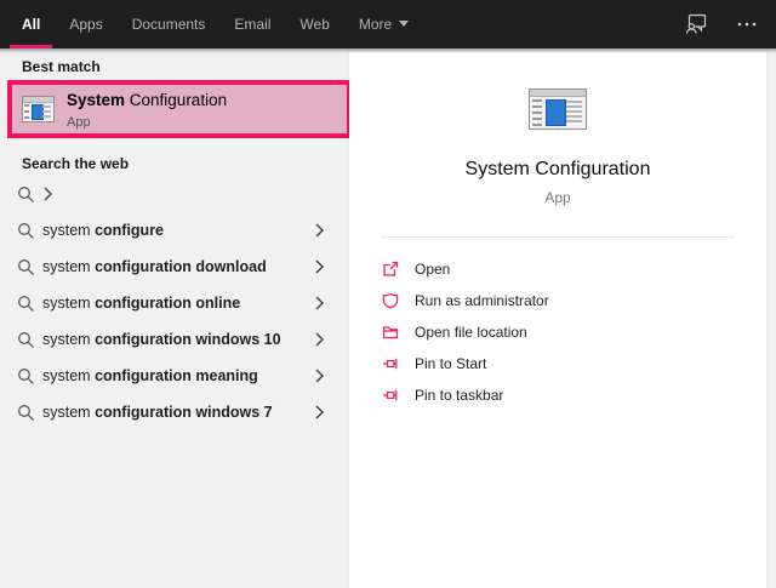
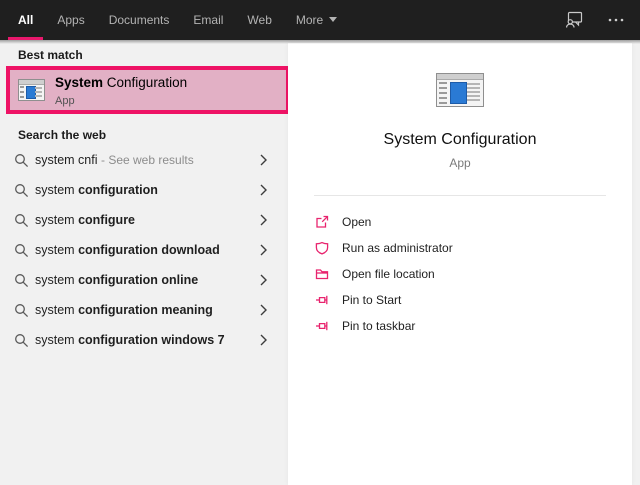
  All
  Apps
  Documents
  Email
  Web
  More
  Best match
  System Configuration
  App
  Search the web
+ system cnfi - See web results
+ system configuration
  system configure
  system configuration download
  system configuration online
- system configuration windows 10
  system configuration meaning
  system configuration windows 7
  System Configuration
  App
  Open
  Run as administrator
  Open file location
  Pin to Start
  Pin to taskbar
